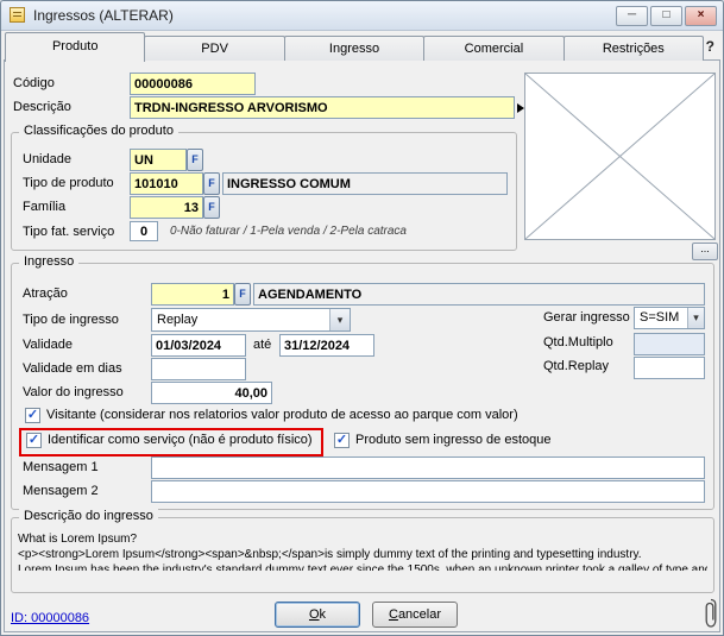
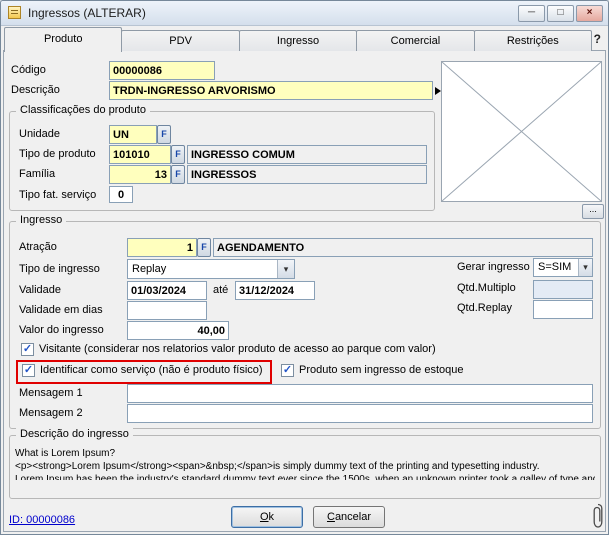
  Ingressos (ALTERAR)
  ─
  □
  ×
  Produto
  PDV
  Ingresso
  Comercial
  Restrições
  ?
  Código
  00000086
  Descrição
  TRDN-INGRESSO ARVORISMO
  ...
  Classificações do produto
  Unidade
  UN
  F
  Tipo de produto
  101010
  F
  INGRESSO COMUM
  Família
  13
  F
+ INGRESSOS
  Tipo fat. serviço
  0
- 0-Não faturar / 1-Pela venda / 2-Pela catraca
  Ingresso
  Atração
  1
  F
  AGENDAMENTO
  Tipo de ingresso
  Replay
  ▾
  Gerar ingresso
  S=SIM
  ▾
  Validade
  01/03/2024
  até
  31/12/2024
  Qtd.Multiplo
  Validade em dias
  Qtd.Replay
  Valor do ingresso
  40,00
  ✓
  Visitante (considerar nos relatorios valor produto de acesso ao parque com valor)
  ✓
  Identificar como serviço (não é produto físico)
  ✓
  Produto sem ingresso de estoque
  Mensagem 1
  Mensagem 2
  Descrição do ingresso
  What is Lorem Ipsum?
  <p><strong>Lorem Ipsum</strong><span>&nbsp;</span>is simply dummy text of the printing and typesetting industry.
  Lorem Ipsum has been the industry's standard dummy text ever since the 1500s, when an unknown printer took a galley of type an
  ID: 00000086
  Ok
  Cancelar
